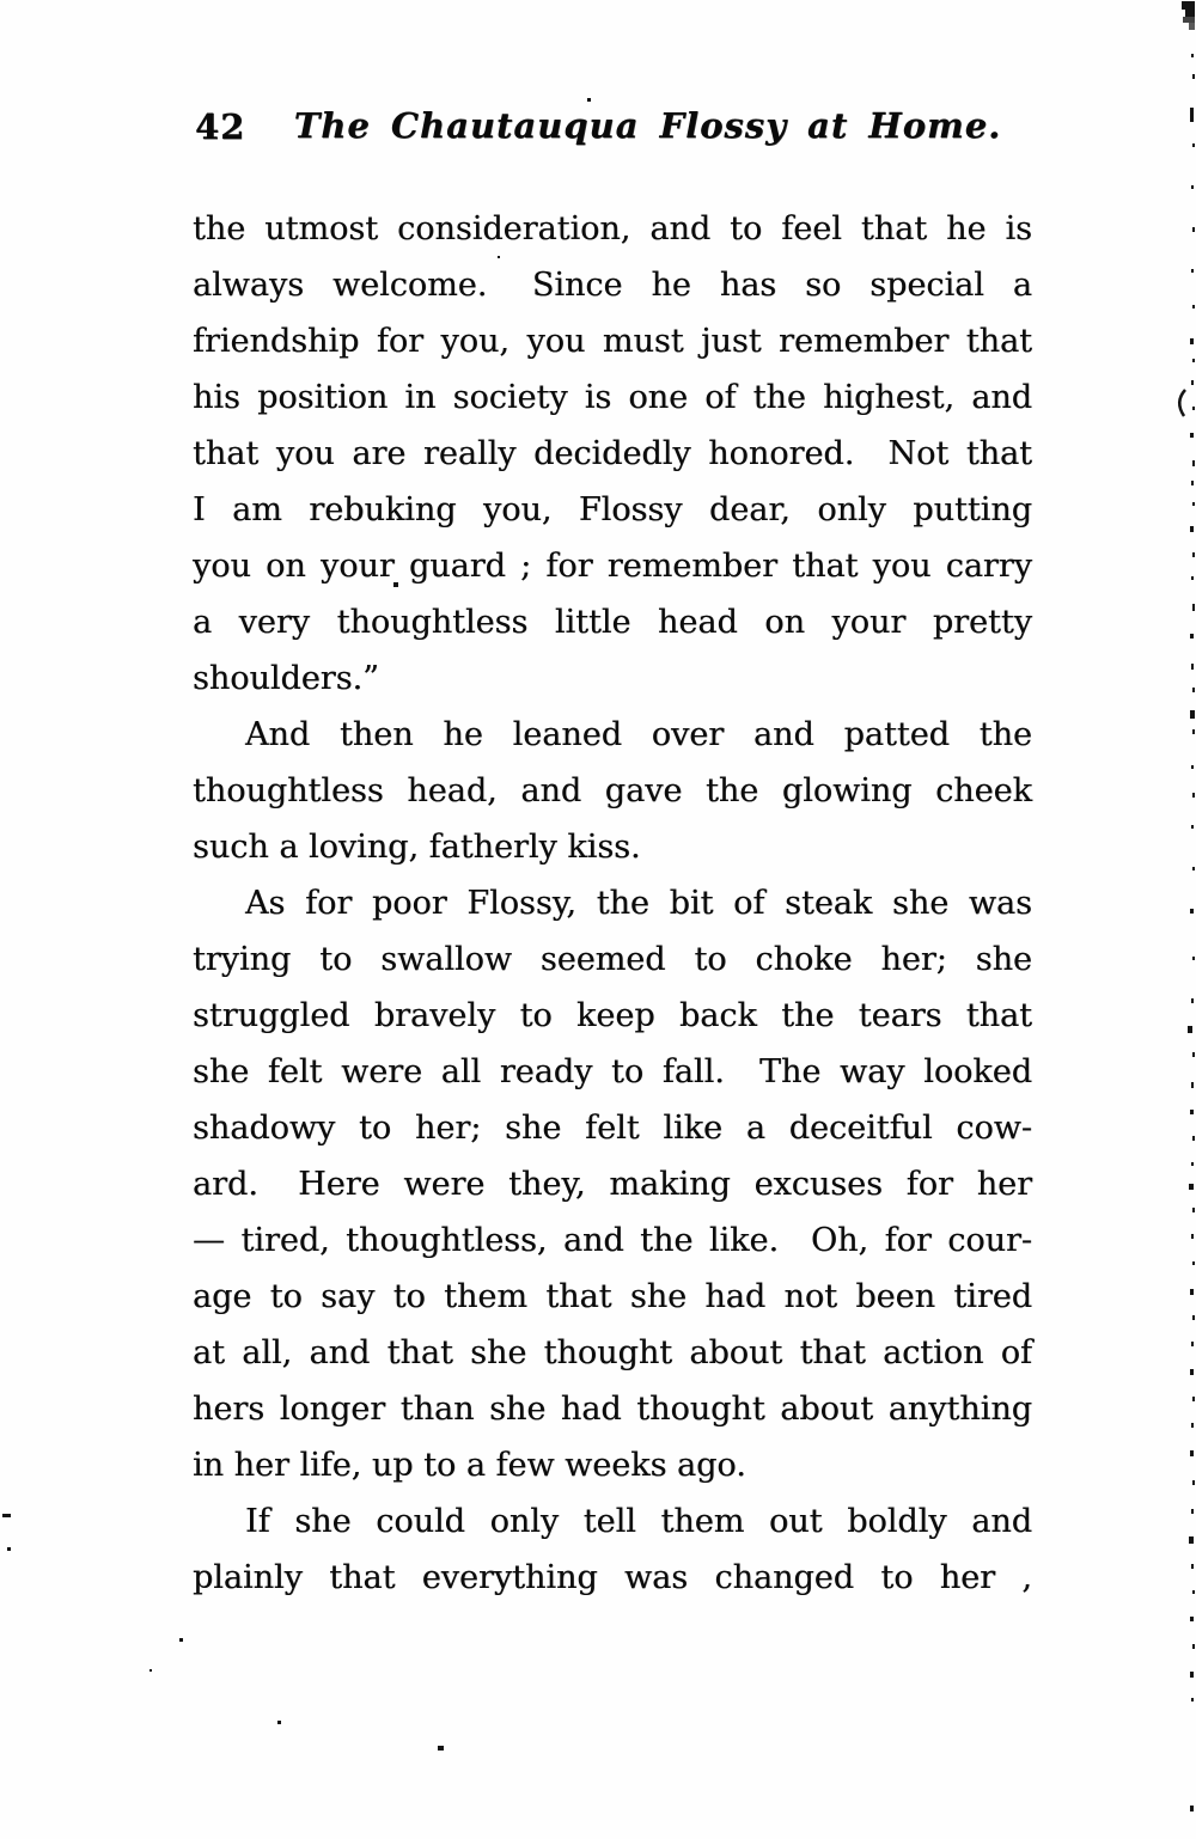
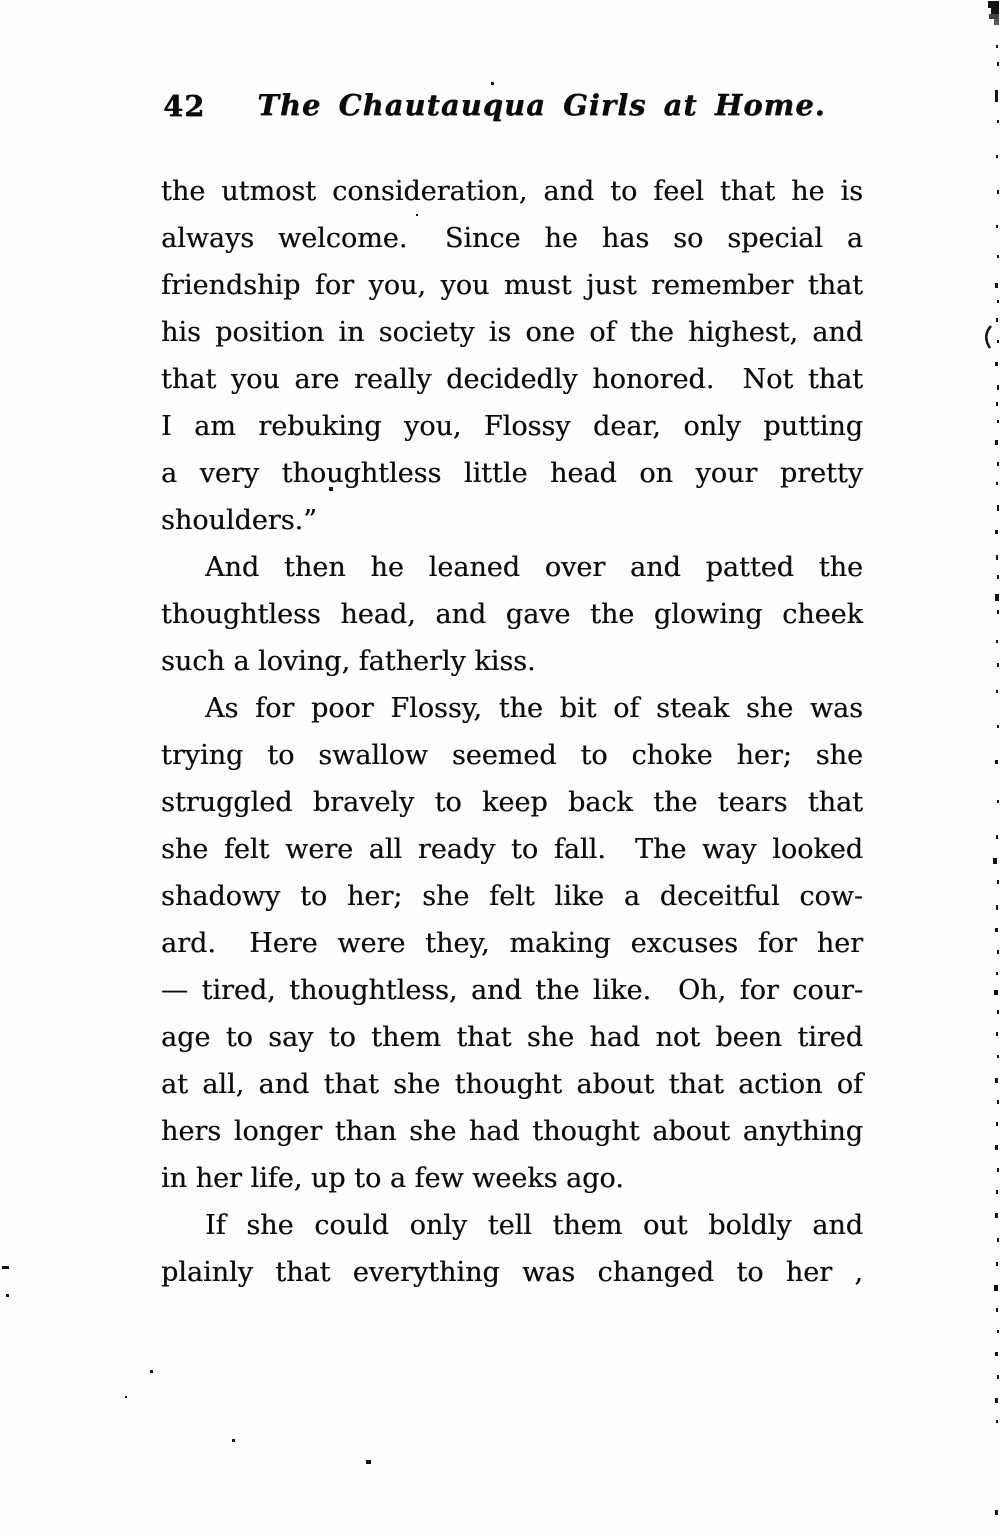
  42
- The Chautauqua Flossy at Home.
+ The Chautauqua Girls at Home.
  the utmost consideration, and to feel that he is
  always welcome. Since he has so special a
  friendship for you, you must just remember that
  his position in society is one of the highest, and
  that you are really decidedly honored. Not that
  I am rebuking you, Flossy dear, only putting
- you on your guard ; for remember that you carry
  a very thoughtless little head on your pretty
  shoulders.”
  And then he leaned over and patted the
  thoughtless head, and gave the glowing cheek
  such a loving, fatherly kiss.
  As for poor Flossy, the bit of steak she was
  trying to swallow seemed to choke her; she
  struggled bravely to keep back the tears that
  she felt were all ready to fall. The way looked
  shadowy to her; she felt like a deceitful cow-
  ard. Here were they, making excuses for her
  — tired, thoughtless, and the like. Oh, for cour-
  age to say to them that she had not been tired
  at all, and that she thought about that action of
  hers longer than she had thought about anything
  in her life, up to a few weeks ago.
  If she could only tell them out boldly and
  plainly that everything was changed to her ,
